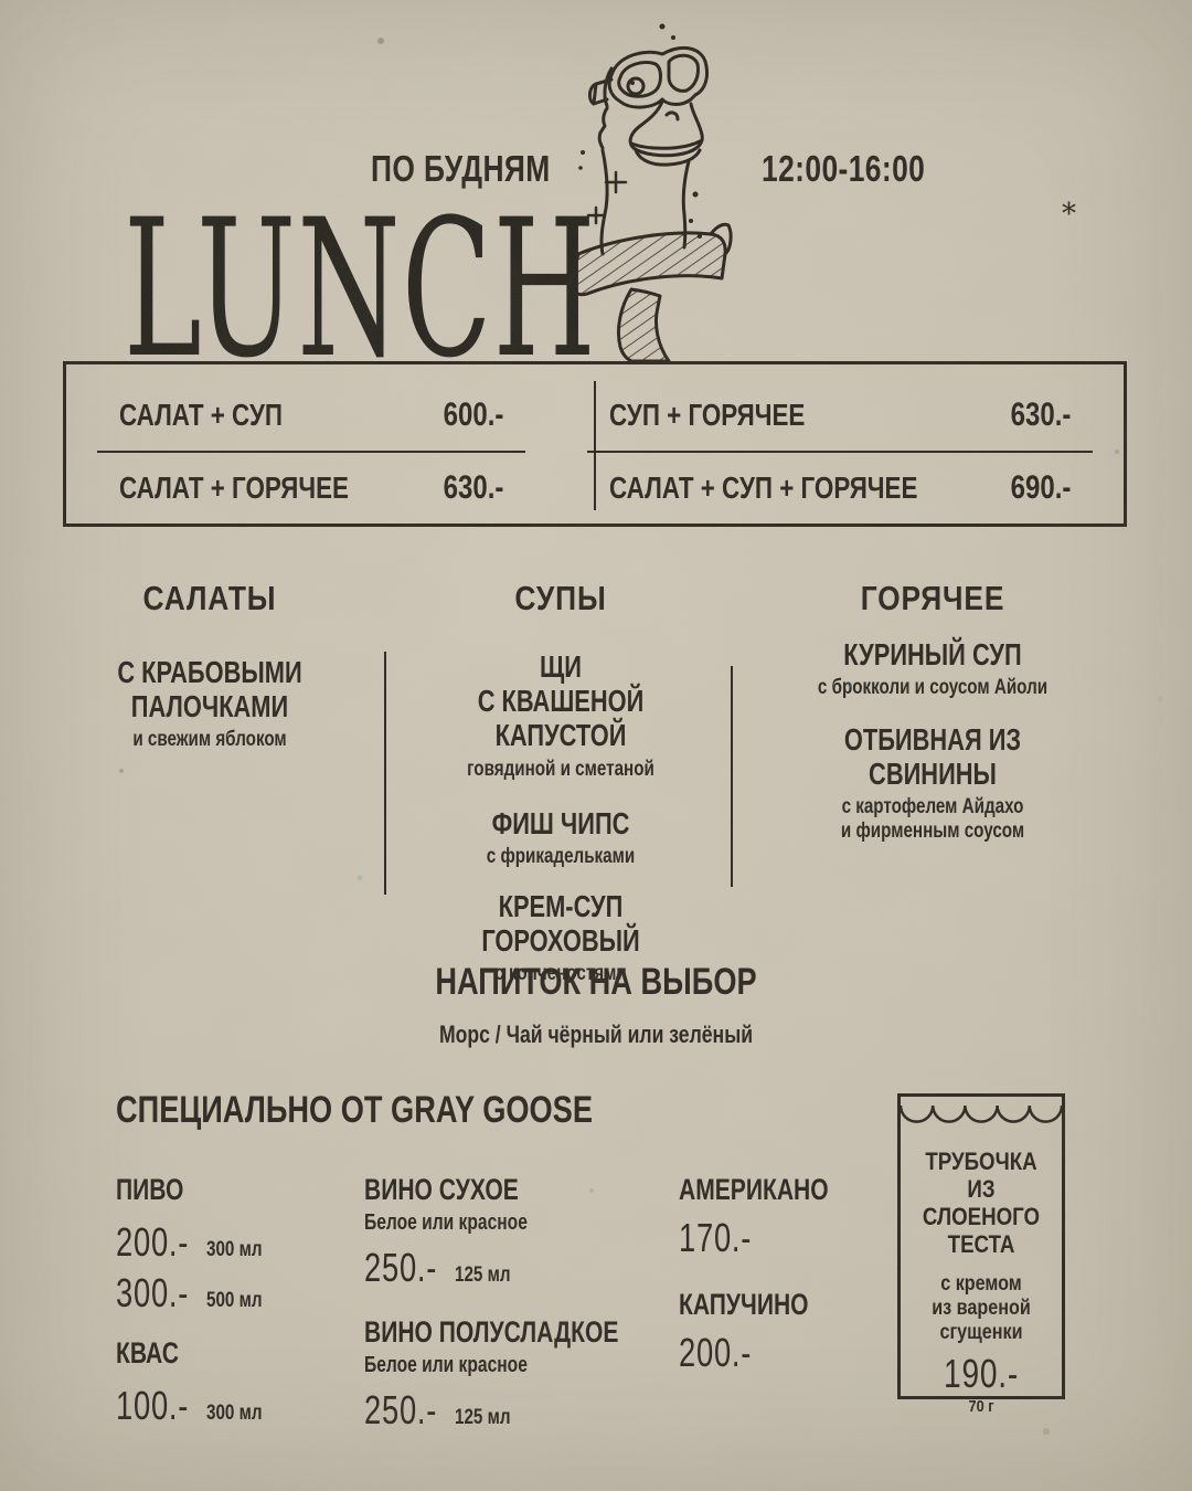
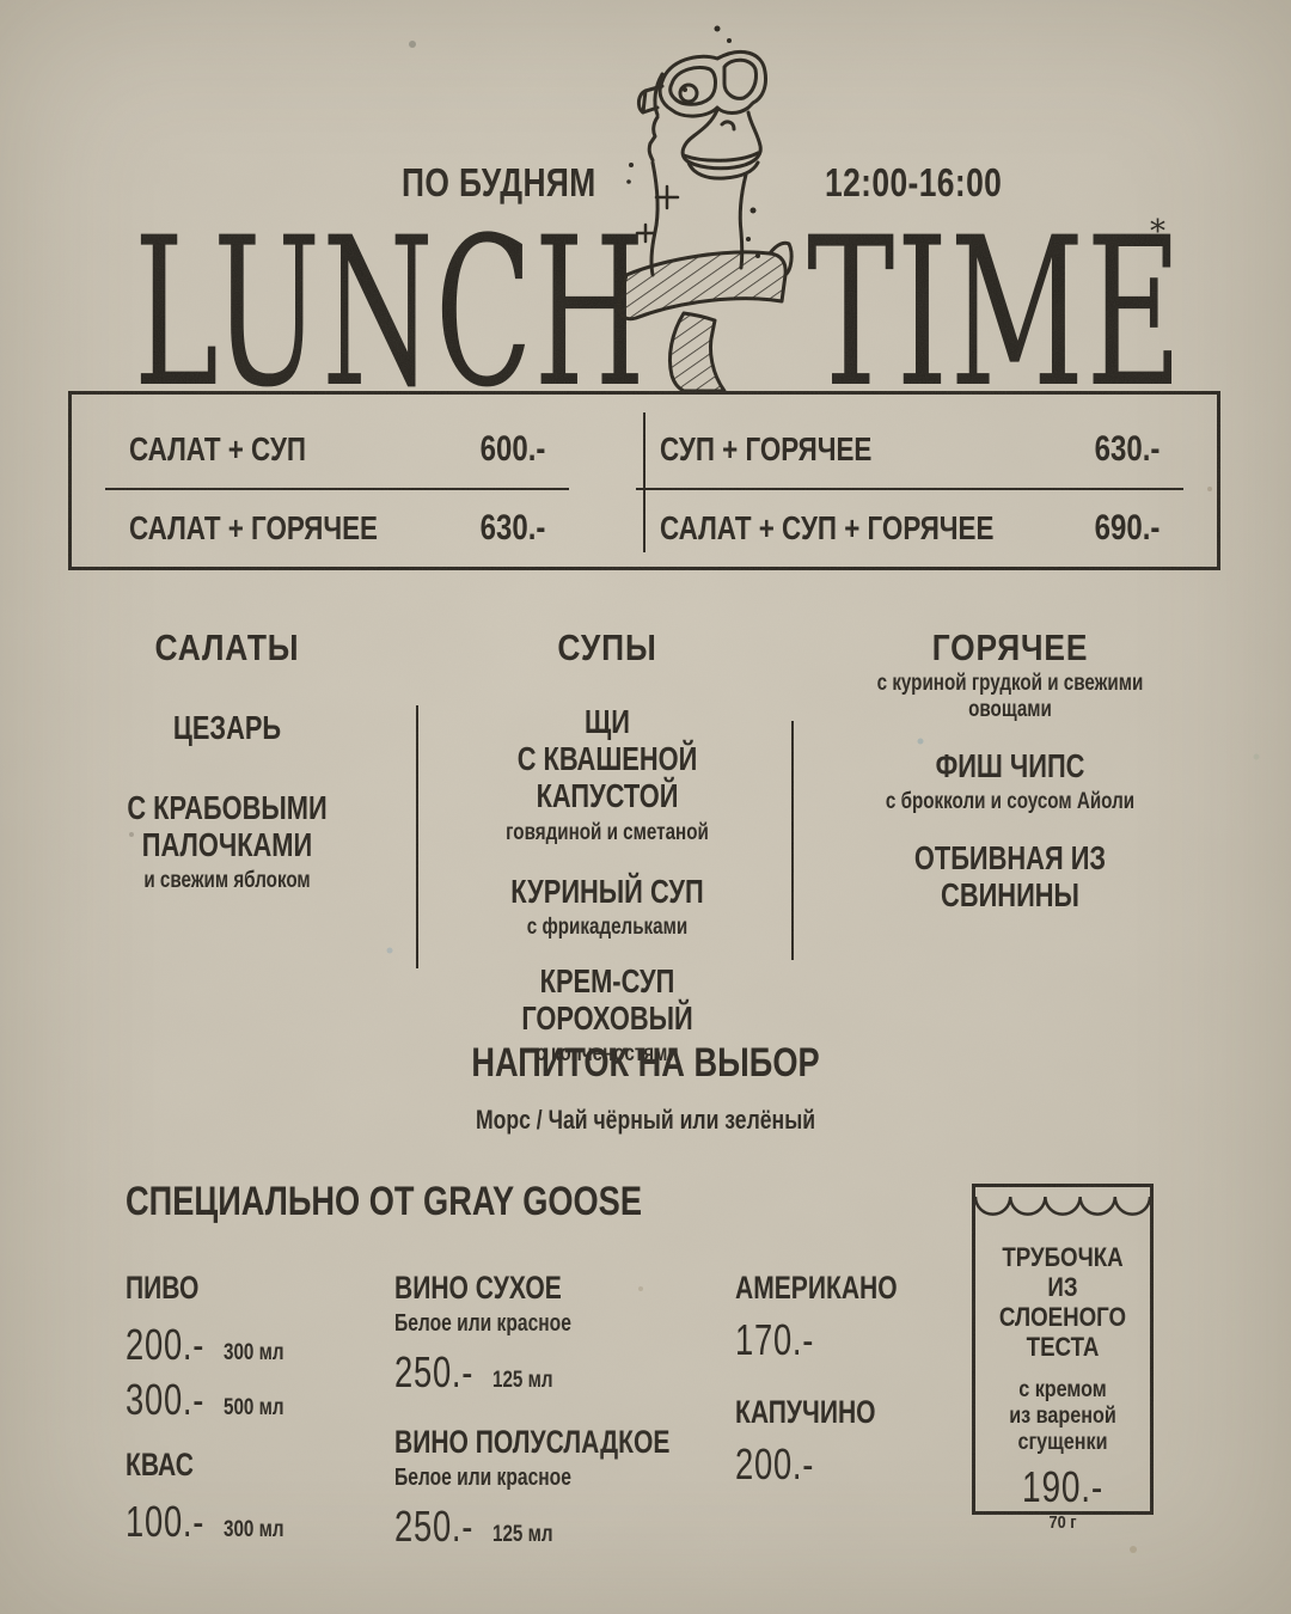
  ПО БУДНЯМ
  12:00-16:00
  LUNCH
+ TIME
  *
  САЛАТ + СУП
  600.-
  САЛАТ + ГОРЯЧЕЕ
  630.-
  СУП + ГОРЯЧЕЕ
  630.-
  САЛАТ + СУП + ГОРЯЧЕЕ
  690.-
  САЛАТЫ
+ ЦЕЗАРЬ
  С КРАБОВЫМИ
  ПАЛОЧКАМИ
  и свежим яблоком
  СУПЫ
  ЩИ
  С КВАШЕНОЙ КАПУСТОЙ
  говядиной и сметаной
- ФИШ ЧИПС
+ КУРИНЫЙ СУП
  с фрикадельками
  КРЕМ-СУП ГОРОХОВЫЙ
  с копченостями
  ГОРЯЧЕЕ
+ с куриной грудкой и свежими овощами
- КУРИНЫЙ СУП
+ ФИШ ЧИПС
  с брокколи и соусом Айоли
  ОТБИВНАЯ ИЗ СВИНИНЫ
- с картофелем Айдахо
- и фирменным соусом
  НАПИТОК НА ВЫБОР
  Морс / Чай чёрный или зелёный
  СПЕЦИАЛЬНО ОТ GRAY GOOSE
  ПИВО
  200.
  300 мл
  300.
  500 мл
  КВАС
  100.
  300 мл
  ВИНО СУХОЕ
  Белое или красное
  250.
  125 мл
  ВИНО ПОЛУСЛАДКОЕ
  Белое или красное
  250.
  125 мл
  АМЕРИКАНО
  170.
  КАПУЧИНО
  200.
  ТРУБОЧКА
  ИЗ СЛОЕНОГО
  ТЕСТА
  с кремом
  из вареной
  сгущенки
  190.-
  70 г
